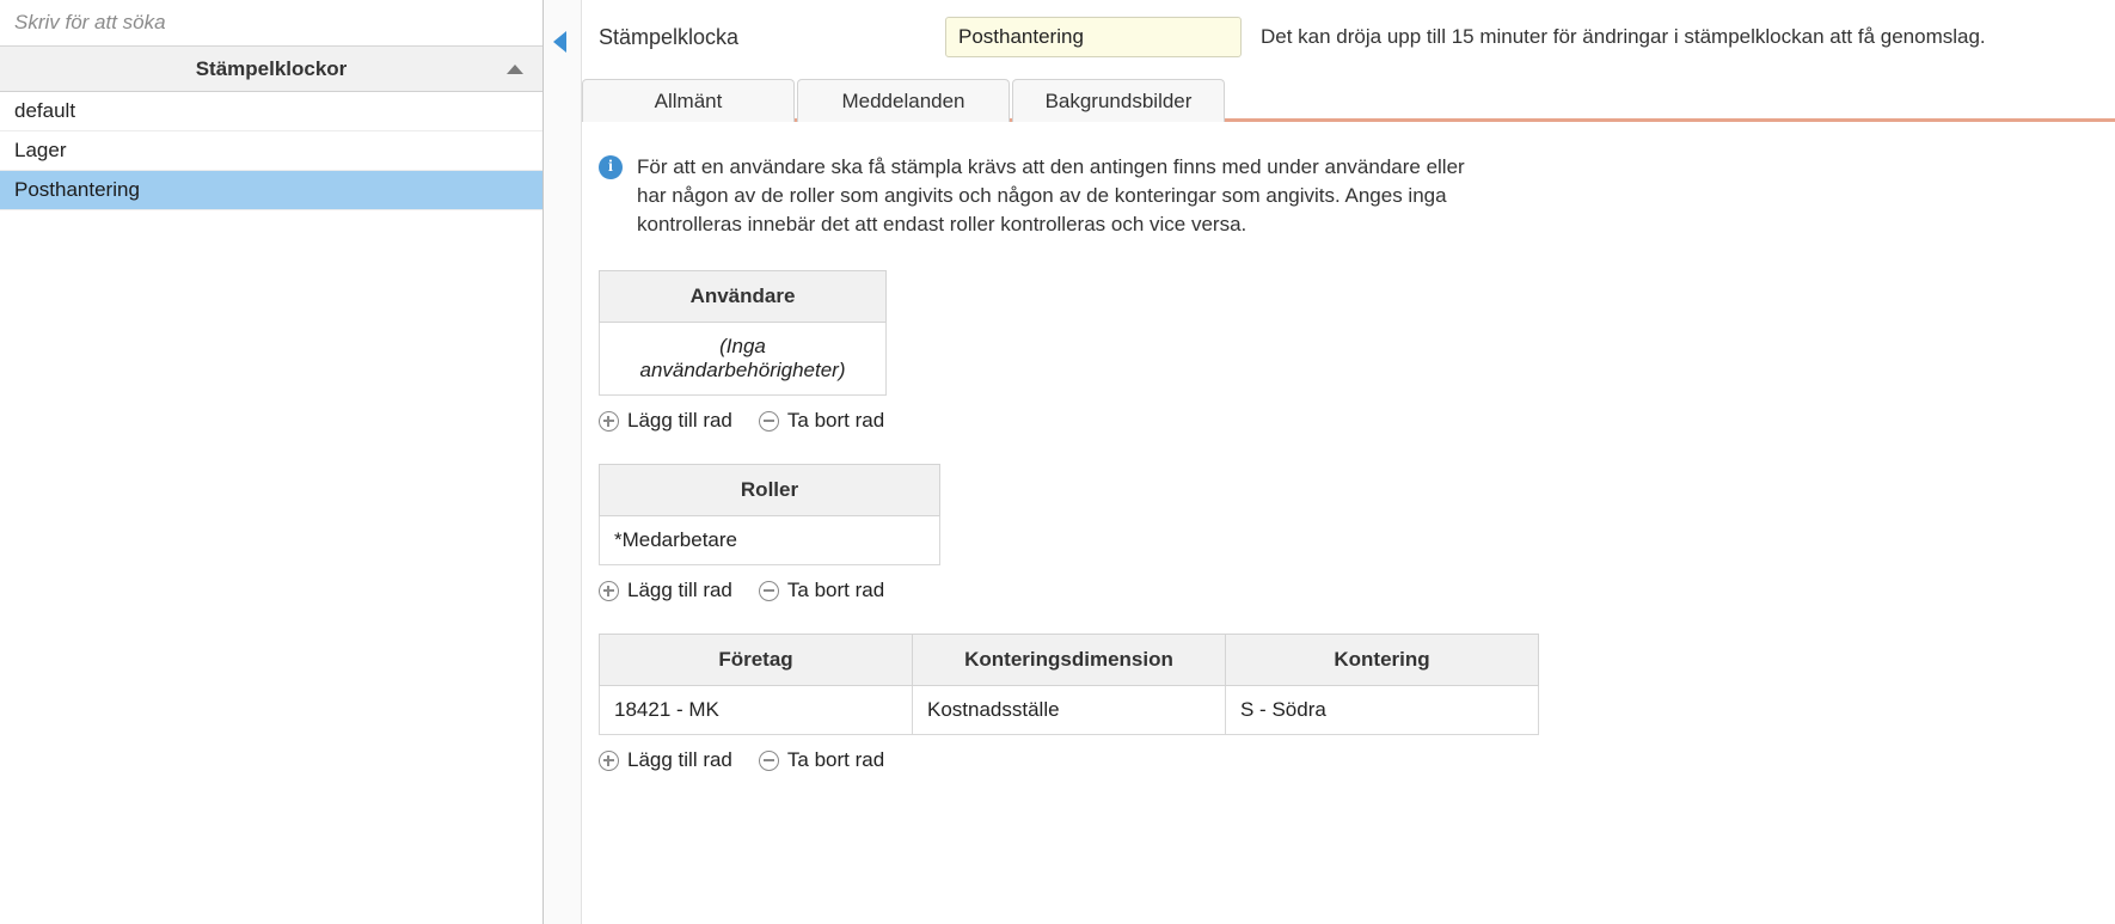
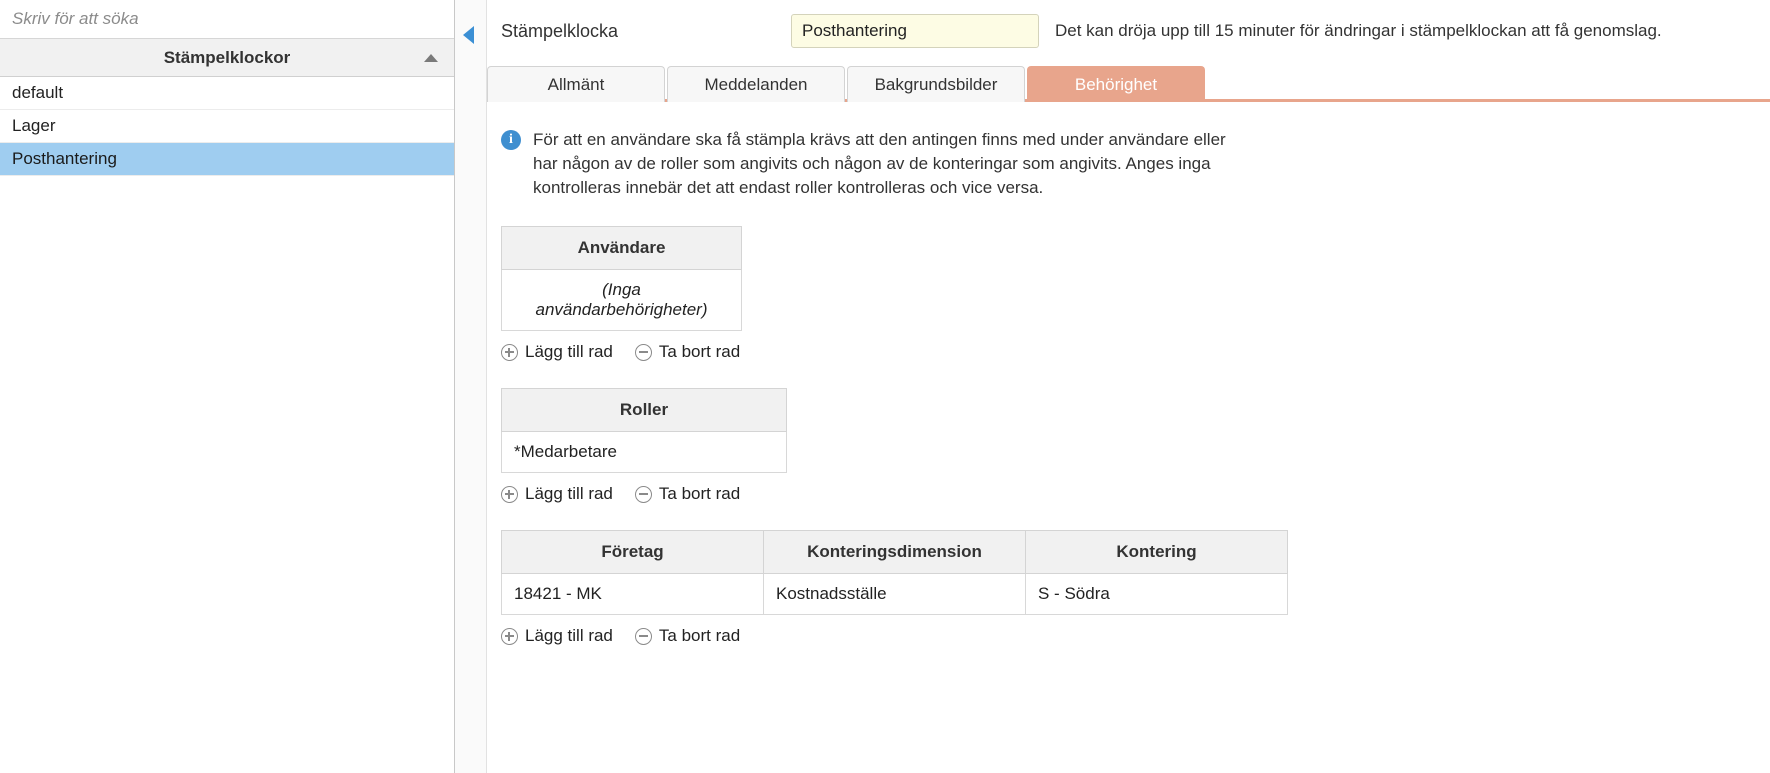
  Skriv för att söka
  Stämpelklockor
  default
  Lager
  Posthantering
  Stämpelklocka
  Posthantering
  Det kan dröja upp till 15 minuter för ändringar i stämpelklockan att få genomslag.
  Allmänt
  Meddelanden
  Bakgrundsbilder
+ Behörighet
  i
  För att en användare ska få stämpla krävs att den antingen finns med under användare eller har någon av de roller som angivits och någon av de konteringar som angivits. Anges inga kontrolleras innebär det att endast roller kontrolleras och vice versa.
  Användare
  (Inga användarbehörigheter)
  Lägg till rad
  Ta bort rad
  Roller
  *Medarbetare
  Lägg till rad
  Ta bort rad
  Företag	Konteringsdimension	Kontering
  18421 - MK	Kostnadsställe	S - Södra
  Lägg till rad
  Ta bort rad
